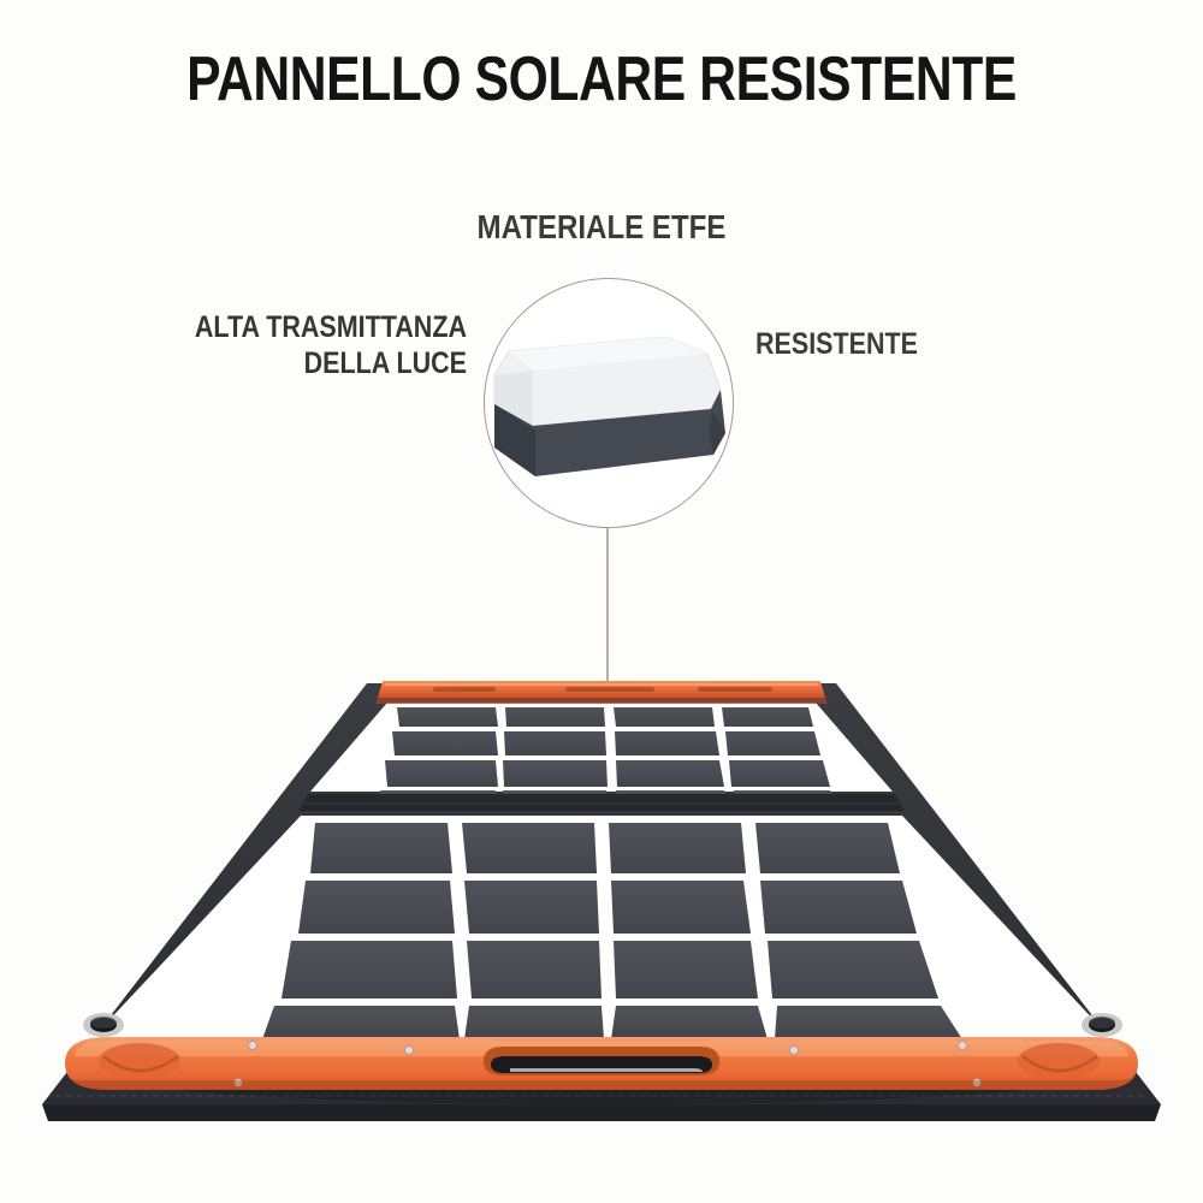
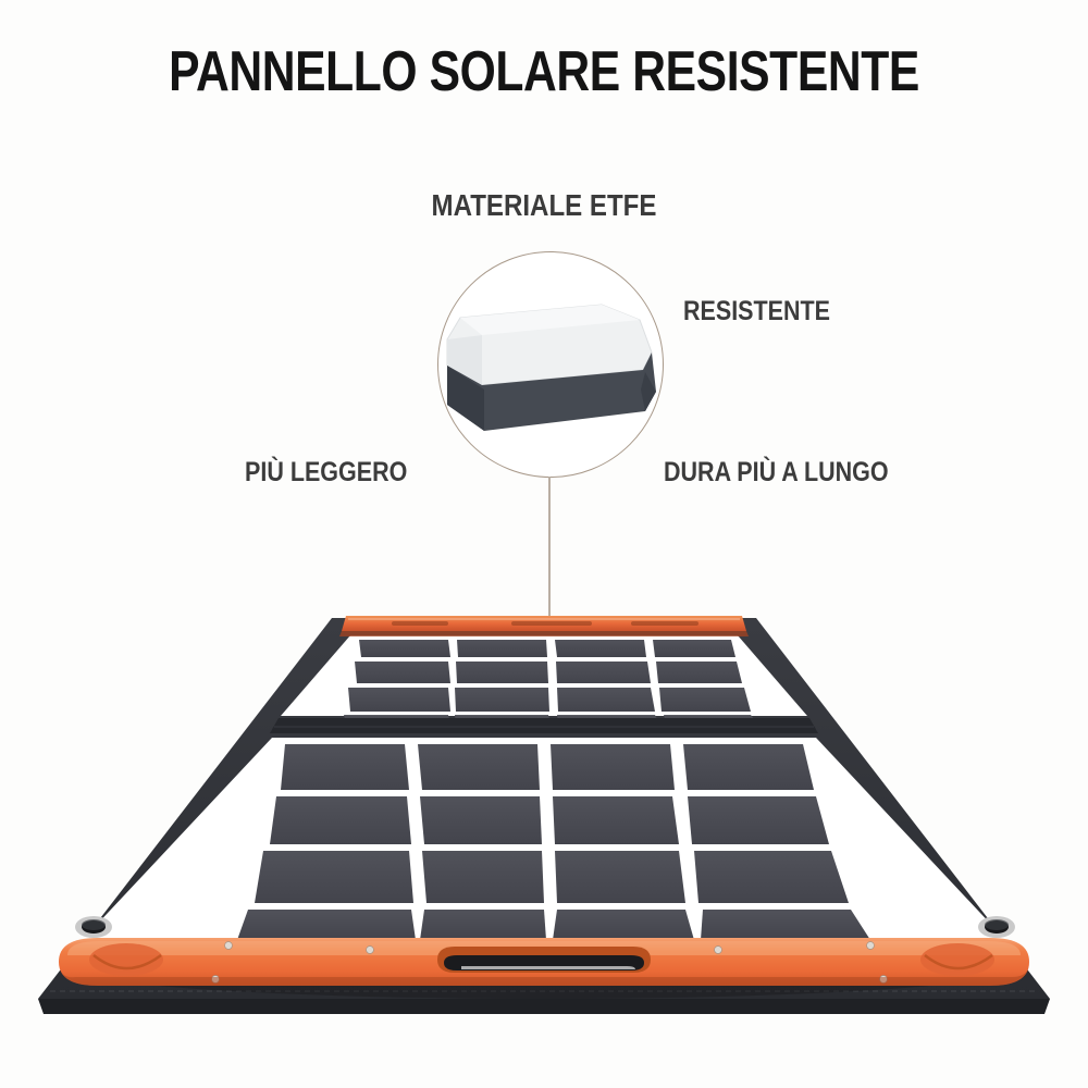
  PANNELLO SOLARE RESISTENTE
  MATERIALE ETFE
- ALTA TRASMITTANZA
- DELLA LUCE
  RESISTENTE
+ PIÙ LEGGERO
+ DURA PIÙ A LUNGO
